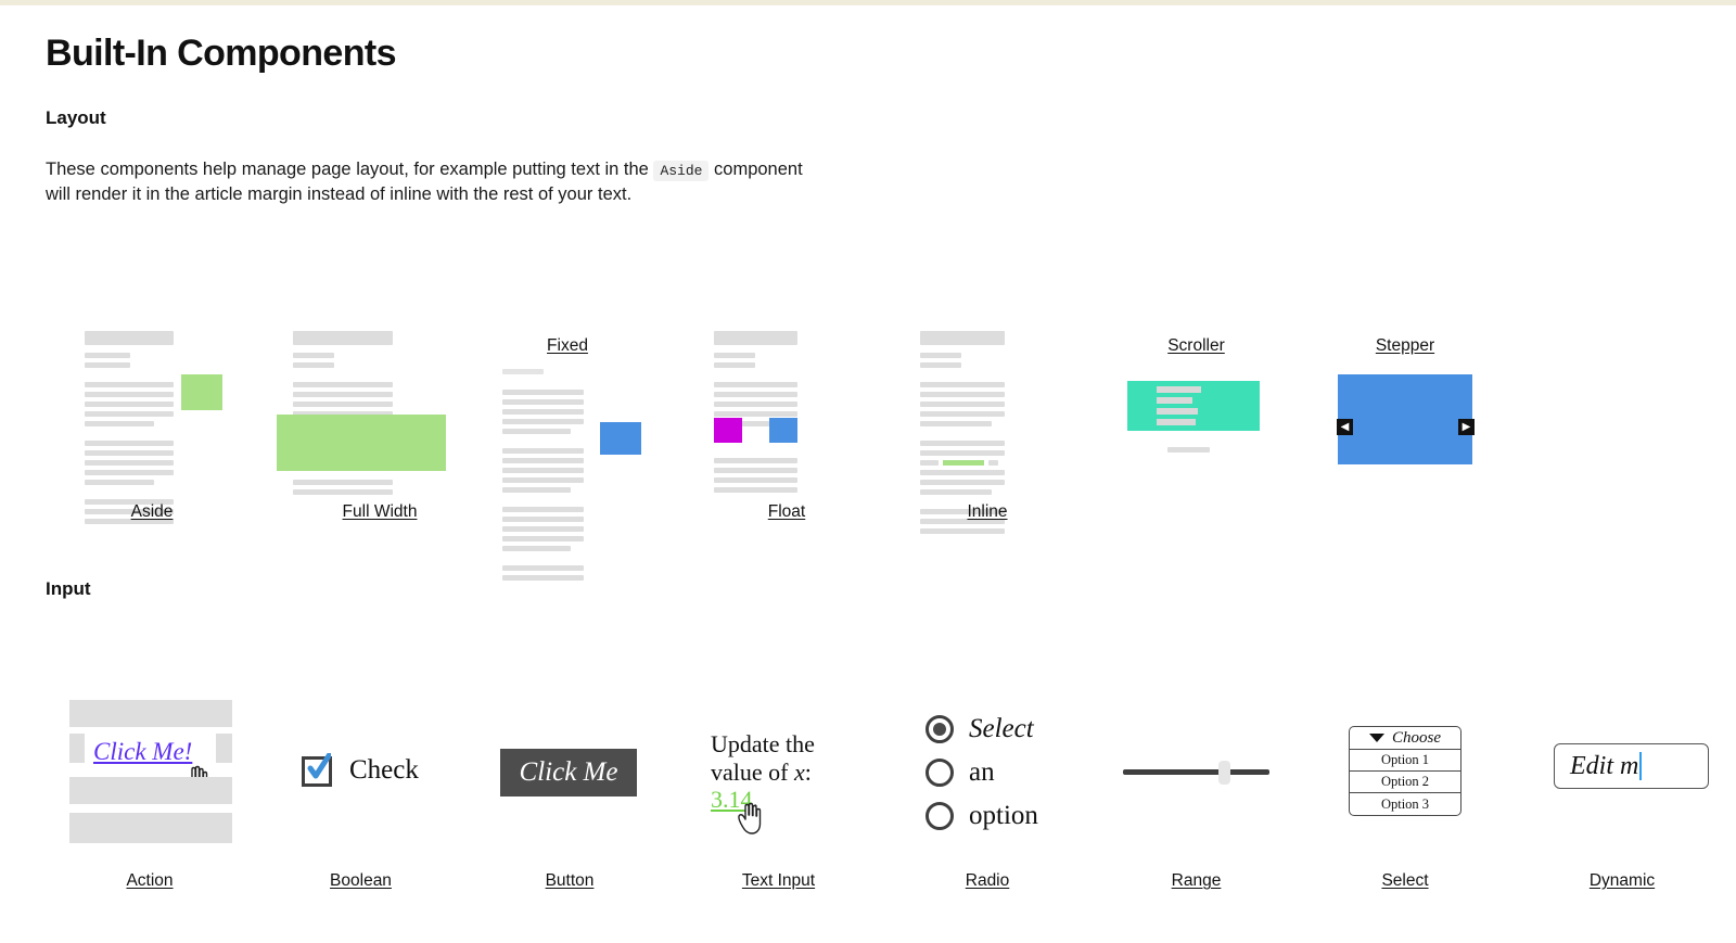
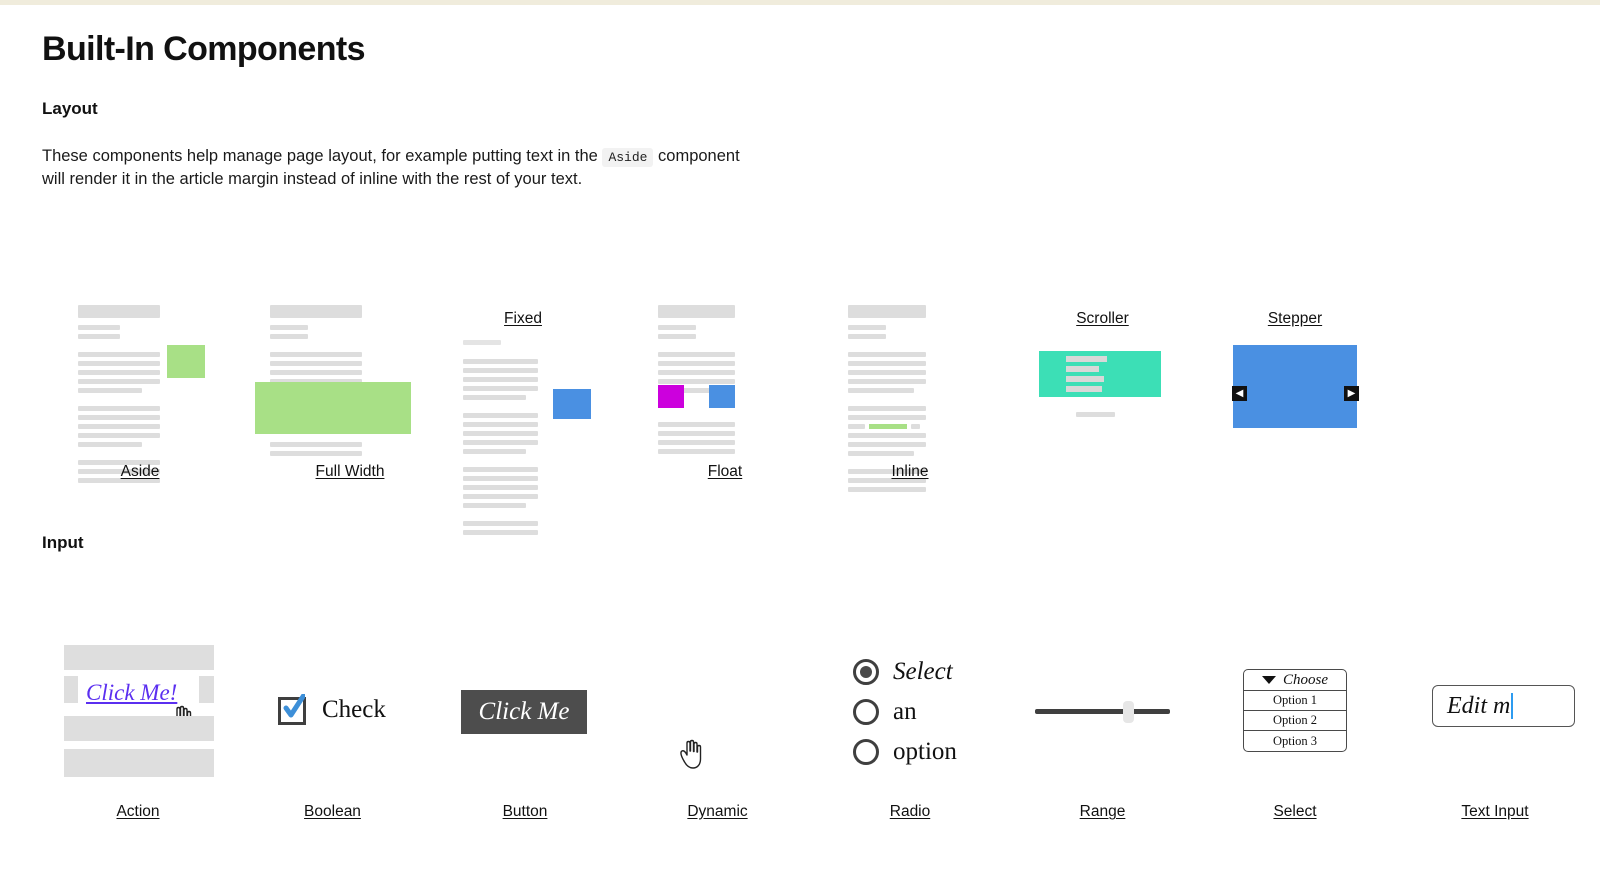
  Built-In Components
  Layout
  These components help manage page layout, for example putting text in the Aside component will render it in the article margin instead of inline with the rest of your text.
  Input
  Aside
  Full Width
  Fixed
  Float
  Inline
  Scroller
  Stepper
  ◀
  ▶
  Click Me!
  Action
  Check
  Boolean
  Click Me
  Button
- Update the
- value of x:
- 3.14.
- Text Input
+ Dynamic
  Select
  an
  option
  Radio
  Range
  Choose
  Option 1
  Option 2
  Option 3
  Select
  Edit m
- Dynamic
+ Text Input
